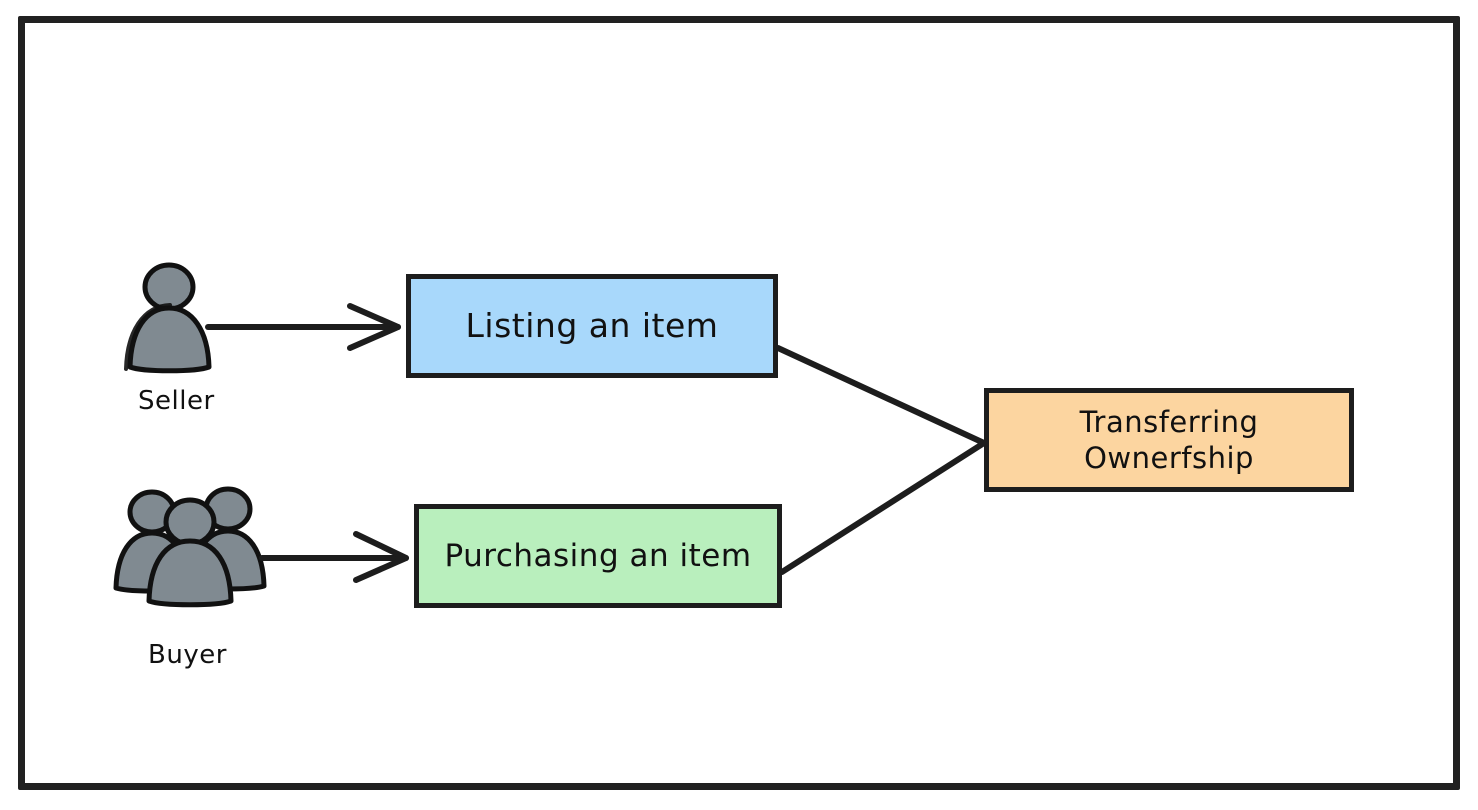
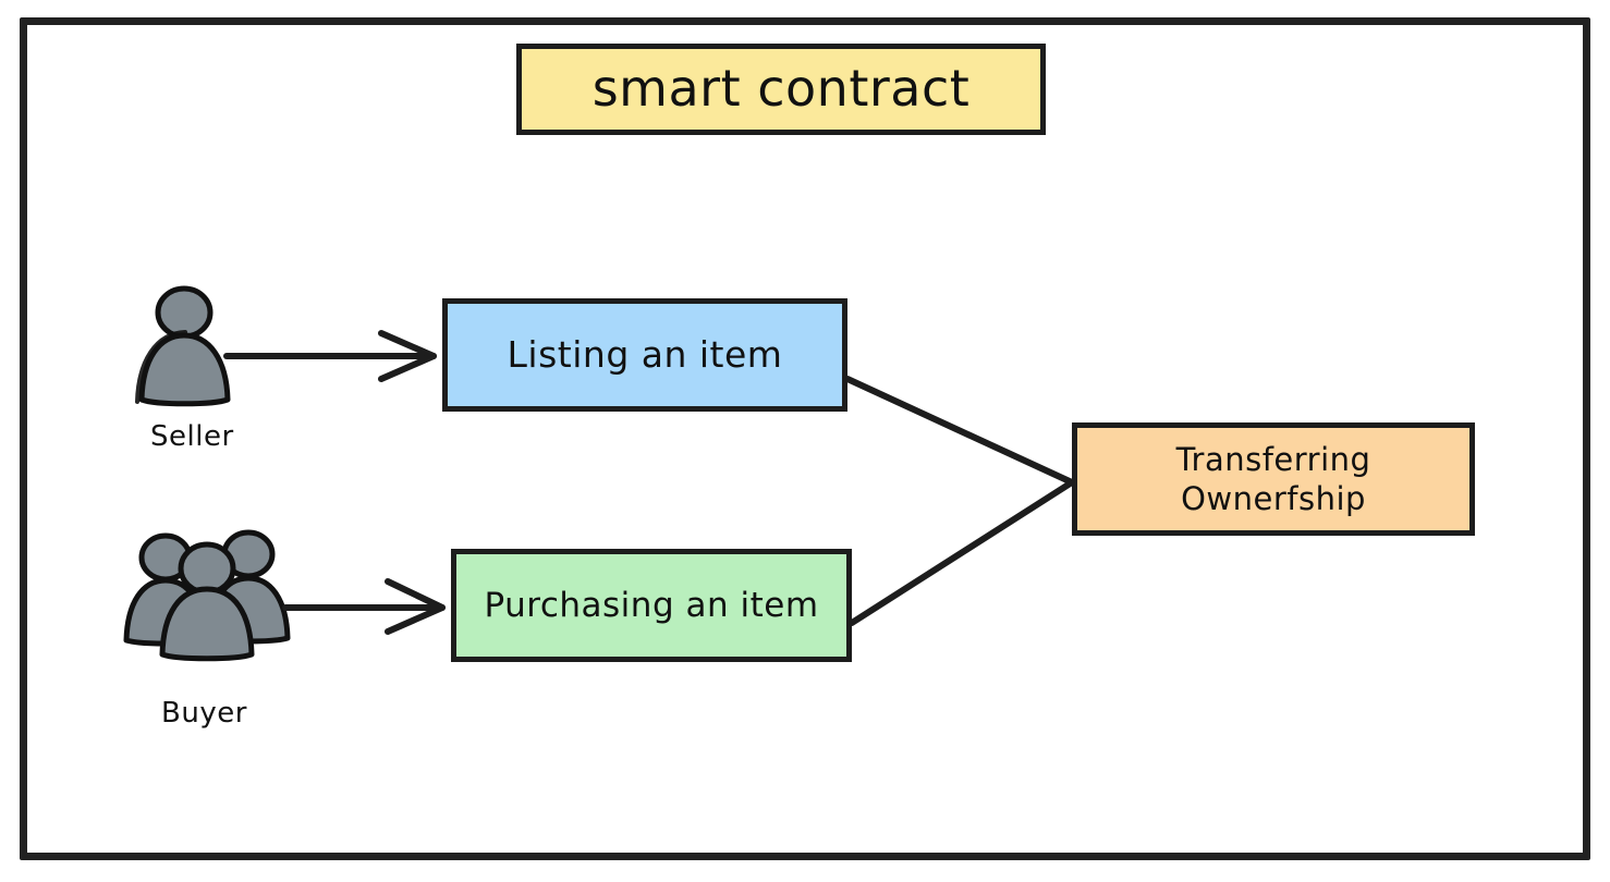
+ smart contract
  Listing an item
  Purchasing an item
  Transferring
  Ownerfship
  Seller
  Buyer
